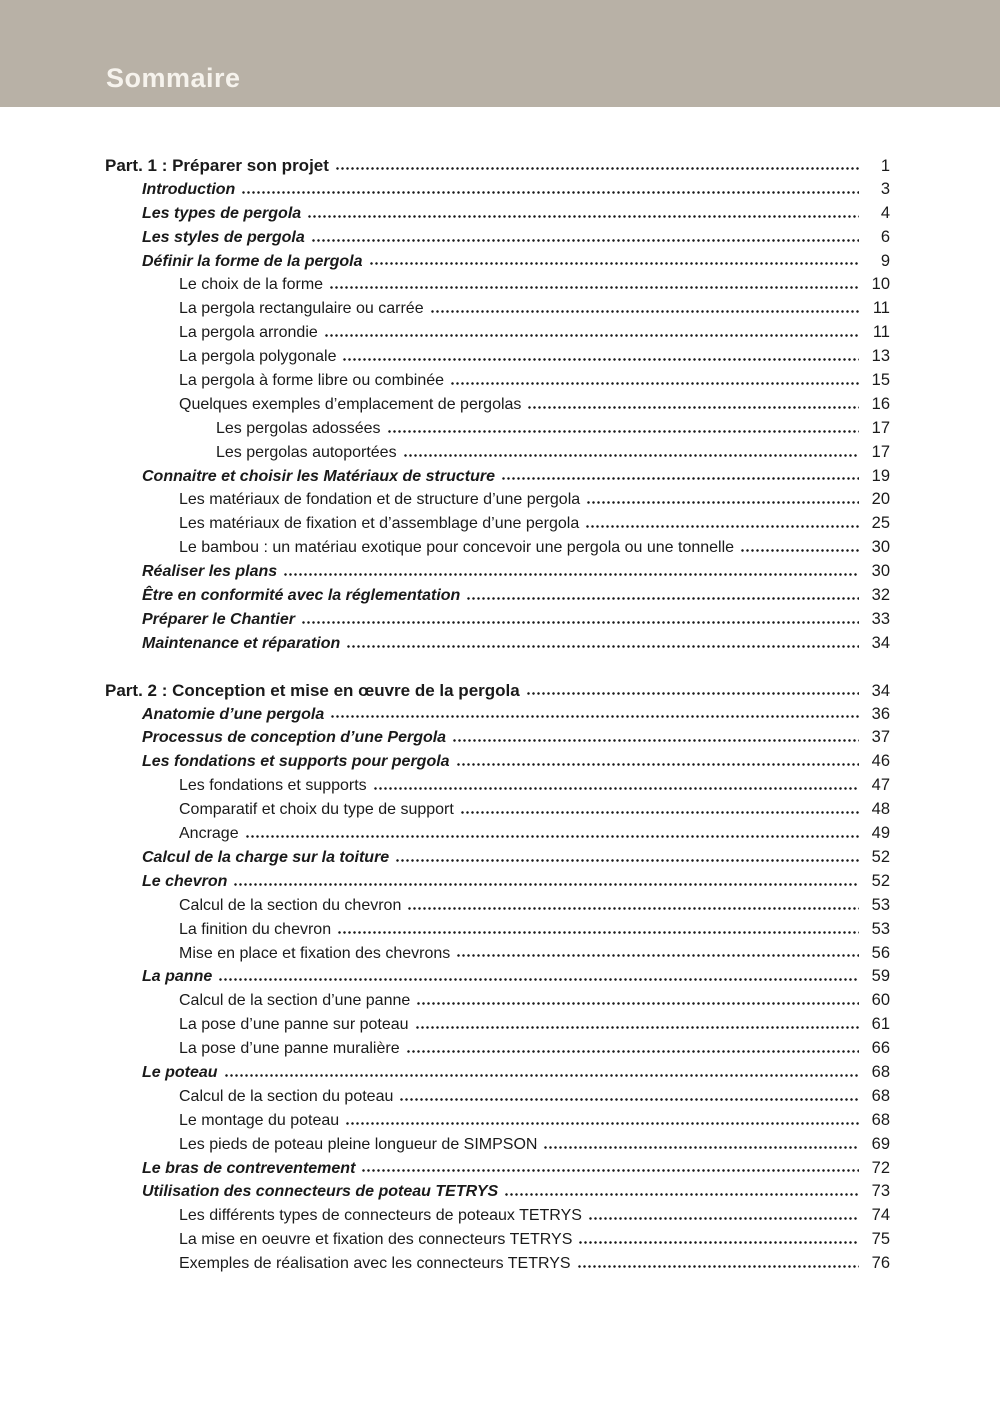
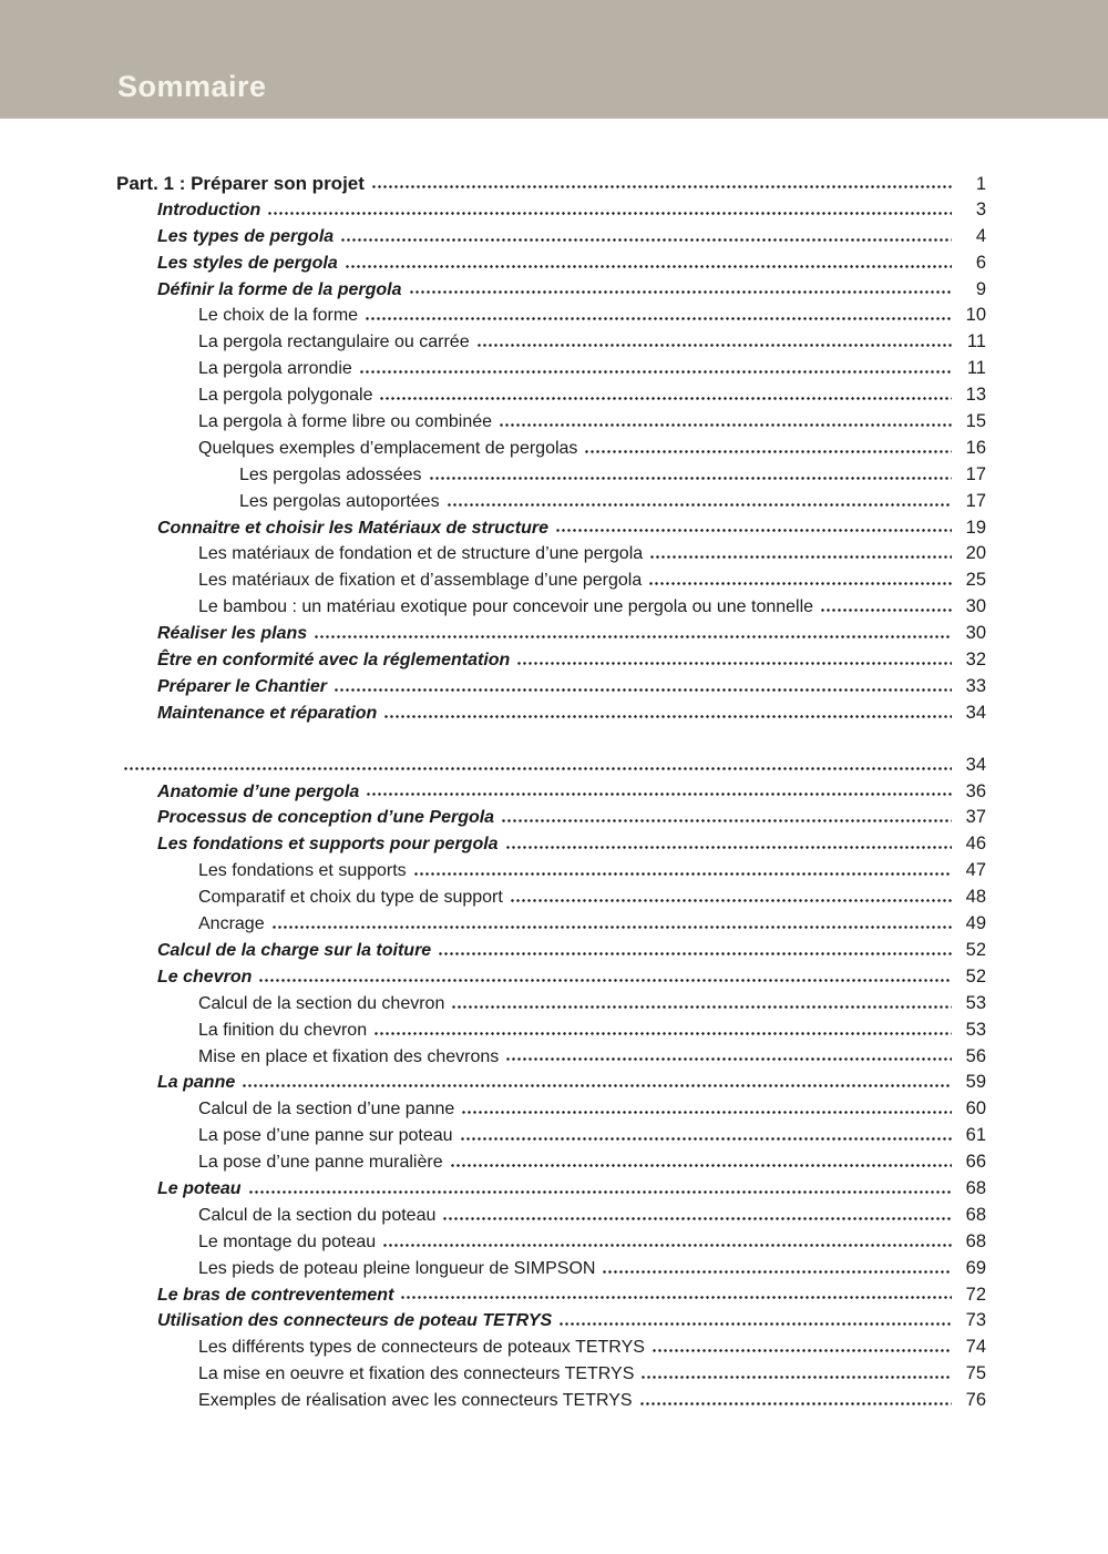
  Sommaire
  Part. 1 : Préparer son projet
  1
  Introduction
  3
  Les types de pergola
  4
  Les styles de pergola
  6
  Définir la forme de la pergola
  9
  Le choix de la forme
  10
  La pergola rectangulaire ou carrée
  11
  La pergola arrondie
  11
  La pergola polygonale
  13
  La pergola à forme libre ou combinée
  15
  Quelques exemples d’emplacement de pergolas
  16
  Les pergolas adossées
  17
  Les pergolas autoportées
  17
  Connaitre et choisir les Matériaux de structure
  19
  Les matériaux de fondation et de structure d’une pergola
  20
  Les matériaux de fixation et d’assemblage d’une pergola
  25
  Le bambou : un matériau exotique pour concevoir une pergola ou une tonnelle
  30
  Réaliser les plans
  30
  Être en conformité avec la réglementation
  32
  Préparer le Chantier
  33
  Maintenance et réparation
  34
- Part. 2 : Conception et mise en œuvre de la pergola
  34
  Anatomie d’une pergola
  36
  Processus de conception d’une Pergola
  37
  Les fondations et supports pour pergola
  46
  Les fondations et supports
  47
  Comparatif et choix du type de support
  48
  Ancrage
  49
  Calcul de la charge sur la toiture
  52
  Le chevron
  52
  Calcul de la section du chevron
  53
  La finition du chevron
  53
  Mise en place et fixation des chevrons
  56
  La panne
  59
  Calcul de la section d’une panne
  60
  La pose d’une panne sur poteau
  61
  La pose d’une panne muralière
  66
  Le poteau
  68
  Calcul de la section du poteau
  68
  Le montage du poteau
  68
  Les pieds de poteau pleine longueur de SIMPSON
  69
  Le bras de contreventement
  72
  Utilisation des connecteurs de poteau TETRYS
  73
  Les différents types de connecteurs de poteaux TETRYS
  74
  La mise en oeuvre et fixation des connecteurs TETRYS
  75
  Exemples de réalisation avec les connecteurs TETRYS
  76
